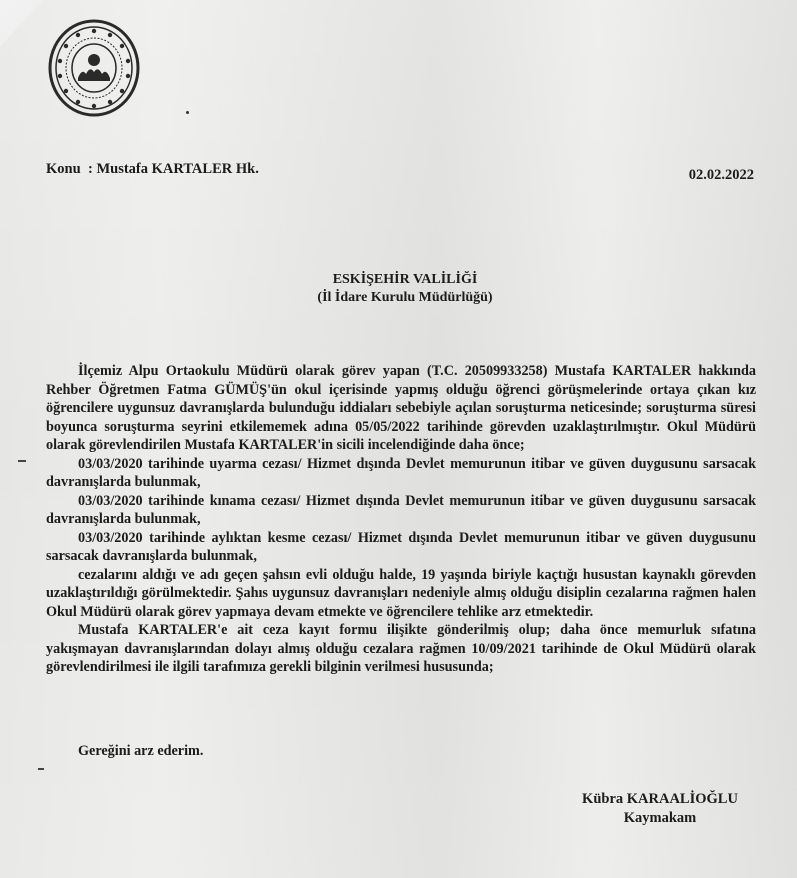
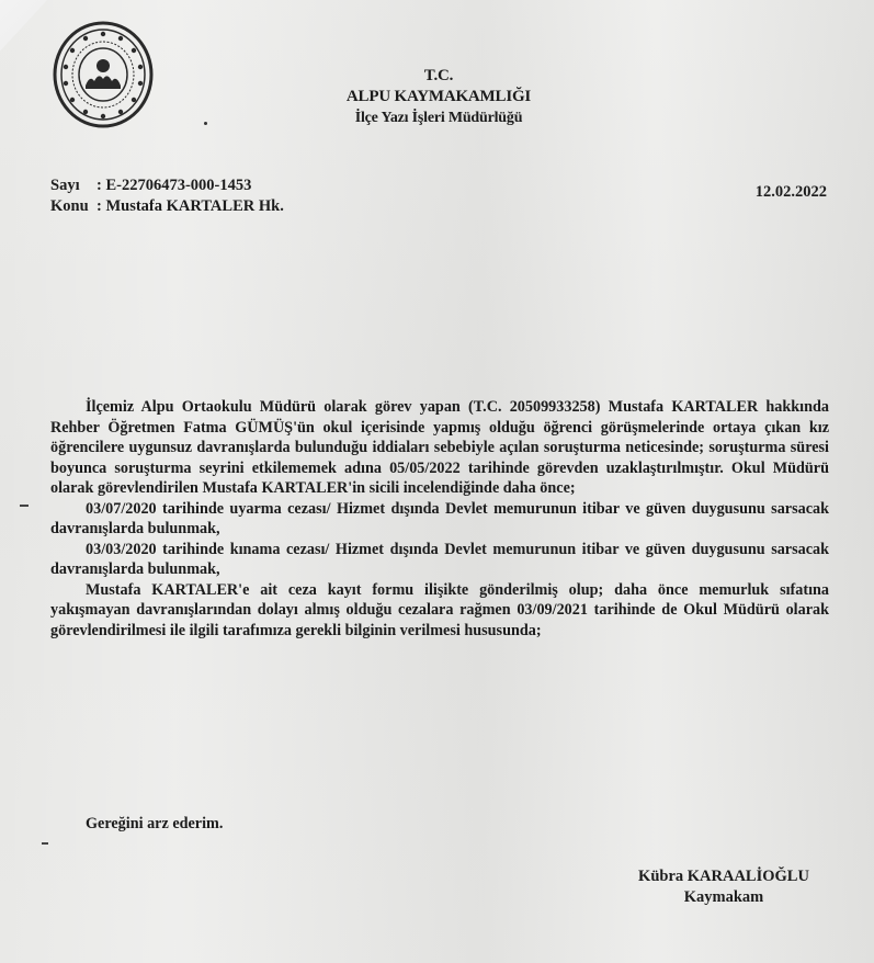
+ T.C.
+ ALPU KAYMAKAMLIĞI
+ İlçe Yazı İşleri Müdürlüğü
+ Sayı : E-22706473-000-1453
  Konu : Mustafa KARTALER Hk.
- 02.02.2022
+ 12.02.2022
- ESKİŞEHİR VALİLİĞİ
- (İl İdare Kurulu Müdürlüğü)
  İlçemiz Alpu Ortaokulu Müdürü olarak görev yapan (T.C. 20509933258) Mustafa KARTALER hakkında Rehber Öğretmen Fatma GÜMÜŞ'ün okul içerisinde yapmış olduğu öğrenci görüşmelerinde ortaya çıkan kız öğrencilere uygunsuz davranışlarda bulunduğu iddiaları sebebiyle açılan soruşturma neticesinde; soruşturma süresi boyunca soruşturma seyrini etkilememek adına 05/05/2022 tarihinde görevden uzaklaştırılmıştır. Okul Müdürü olarak görevlendirilen Mustafa KARTALER'in sicili incelendiğinde daha önce;
- 03/03/2020 tarihinde uyarma cezası/ Hizmet dışında Devlet memurunun itibar ve güven duygusunu sarsacak davranışlarda bulunmak,
+ 03/07/2020 tarihinde uyarma cezası/ Hizmet dışında Devlet memurunun itibar ve güven duygusunu sarsacak davranışlarda bulunmak,
  03/03/2020 tarihinde kınama cezası/ Hizmet dışında Devlet memurunun itibar ve güven duygusunu sarsacak davranışlarda bulunmak,
- 03/03/2020 tarihinde aylıktan kesme cezası/ Hizmet dışında Devlet memurunun itibar ve güven duygusunu sarsacak davranışlarda bulunmak,
- cezalarını aldığı ve adı geçen şahsın evli olduğu halde, 19 yaşında biriyle kaçtığı husustan kaynaklı görevden uzaklaştırıldığı görülmektedir. Şahıs uygunsuz davranışları nedeniyle almış olduğu disiplin cezalarına rağmen halen Okul Müdürü olarak görev yapmaya devam etmekte ve öğrencilere tehlike arz etmektedir.
- Mustafa KARTALER'e ait ceza kayıt formu ilişikte gönderilmiş olup; daha önce memurluk sıfatına yakışmayan davranışlarından dolayı almış olduğu cezalara rağmen 10/09/2021 tarihinde de Okul Müdürü olarak görevlendirilmesi ile ilgili tarafımıza gerekli bilginin verilmesi hususunda;
+ Mustafa KARTALER'e ait ceza kayıt formu ilişikte gönderilmiş olup; daha önce memurluk sıfatına yakışmayan davranışlarından dolayı almış olduğu cezalara rağmen 03/09/2021 tarihinde de Okul Müdürü olarak görevlendirilmesi ile ilgili tarafımıza gerekli bilginin verilmesi hususunda;
  Gereğini arz ederim.
  Kübra KARAALİOĞLU
  Kaymakam
